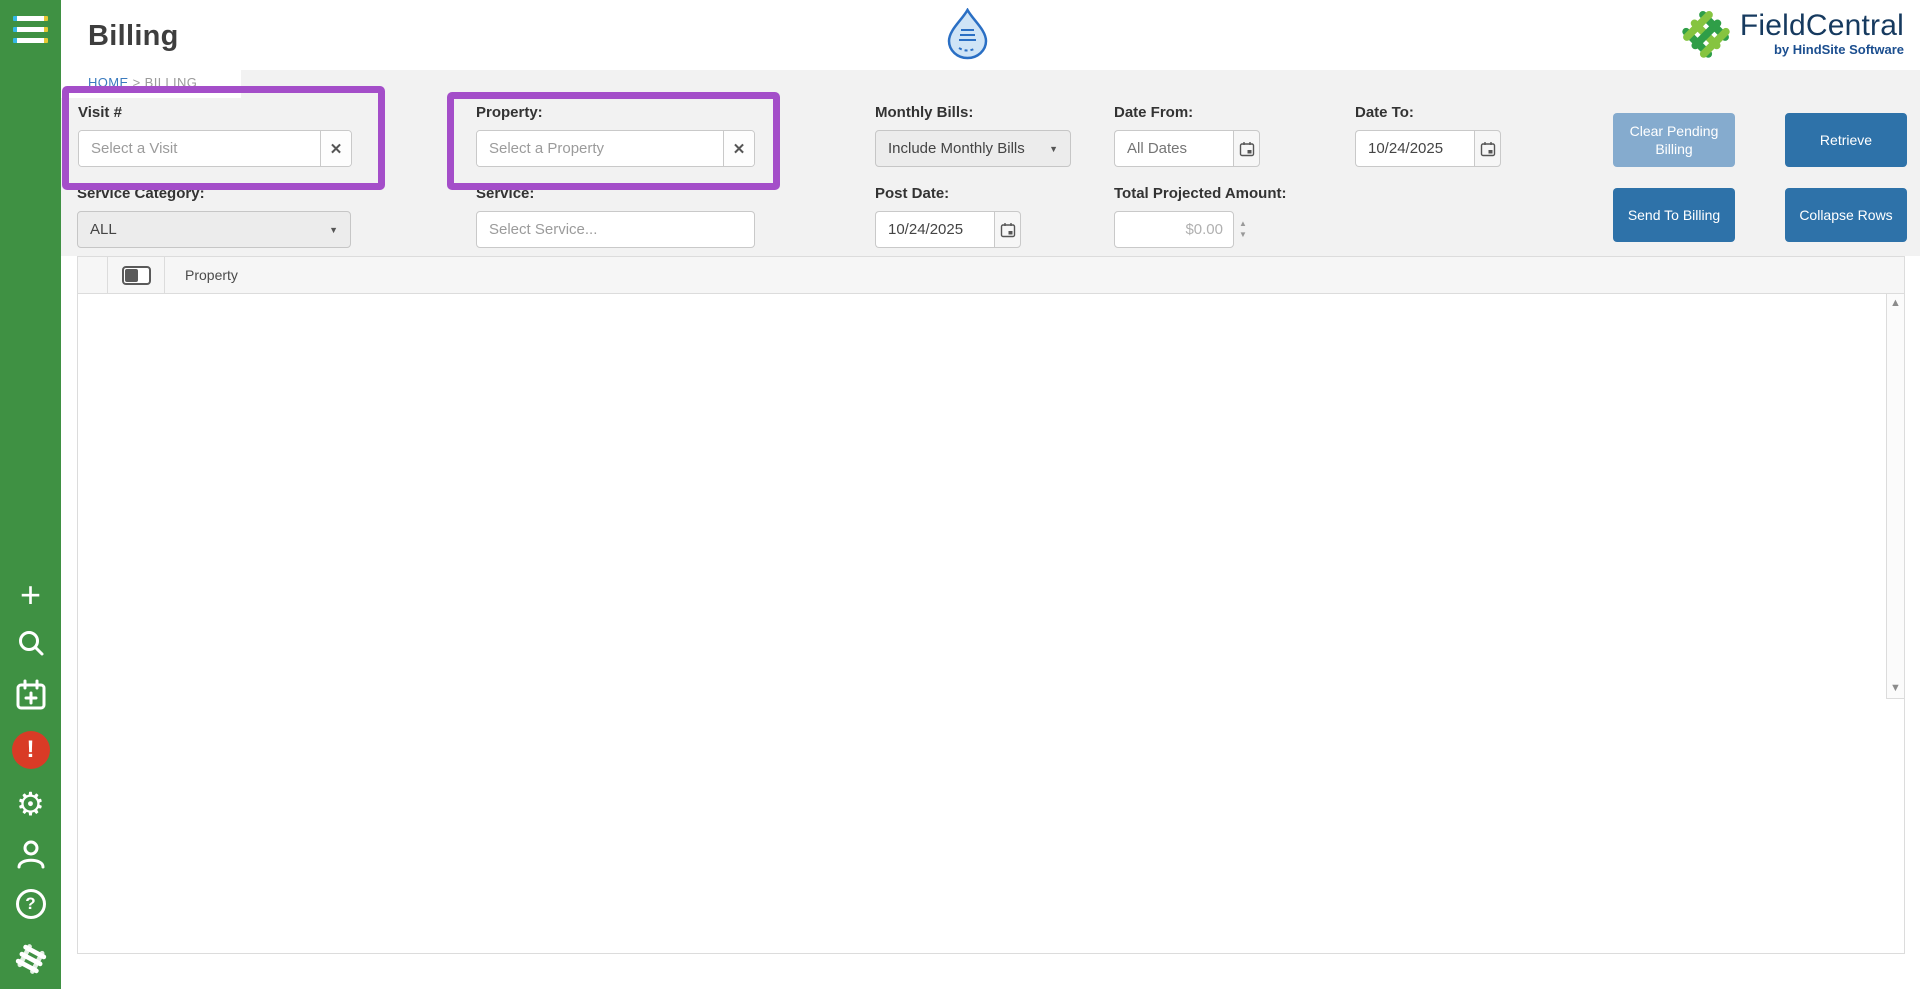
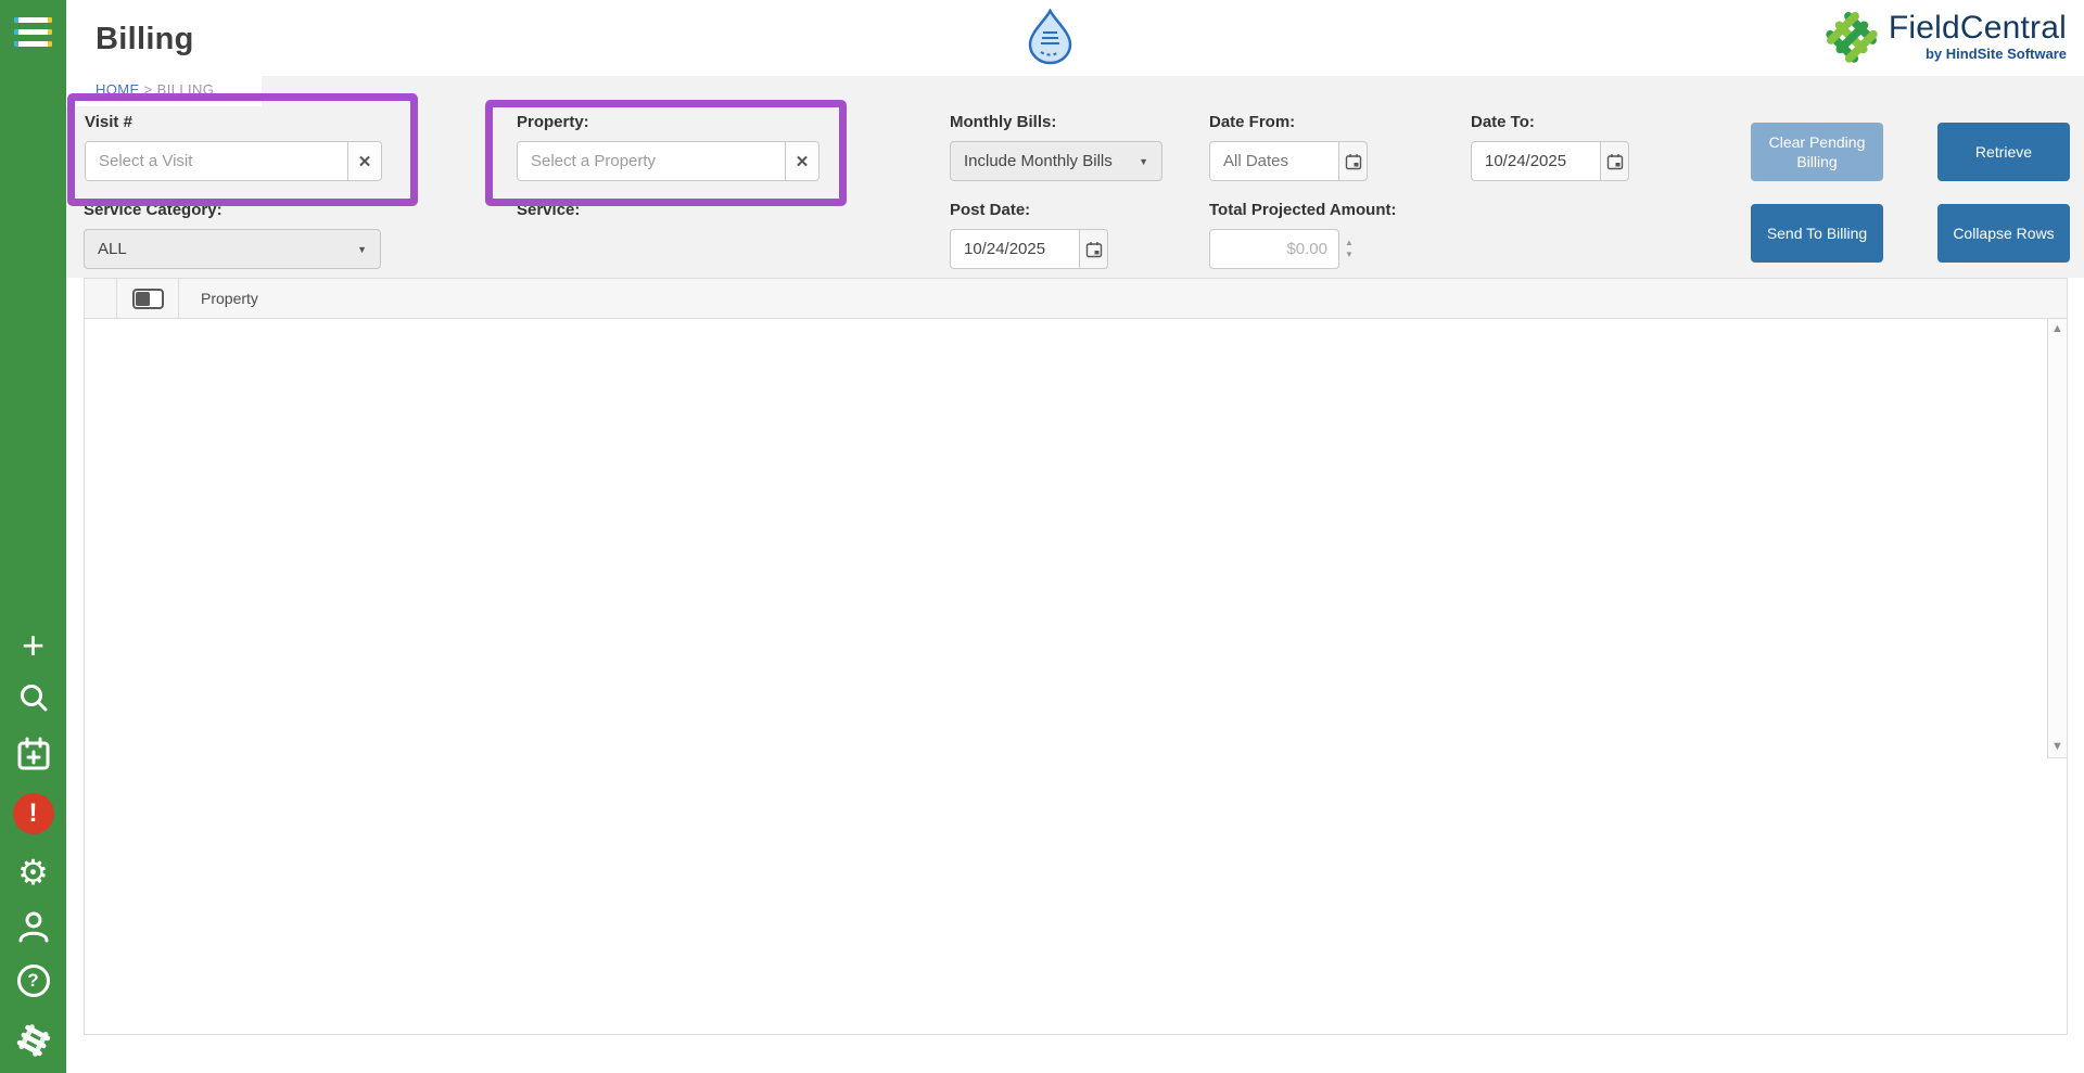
  +
  !
  ⚙
  ?
  Billing
  FieldCentral
  by HindSite Software
  HOME > BILLING
  Visit #
  Select a Visit
  ✕
  Property:
  Select a Property
  ✕
  Monthly Bills:
  Include Monthly Bills
  ▼
  Date From:
  All Dates
  Date To:
  10/24/2025
  Service Category:
  ALL
  ▼
  Service:
- Select Service...
  Post Date:
  10/24/2025
  Total Projected Amount:
  $0.00
  ▲
  ▼
  Clear Pending Billing
  Retrieve
  Send To Billing
  Collapse Rows
  Property
  ▲
  ▼
